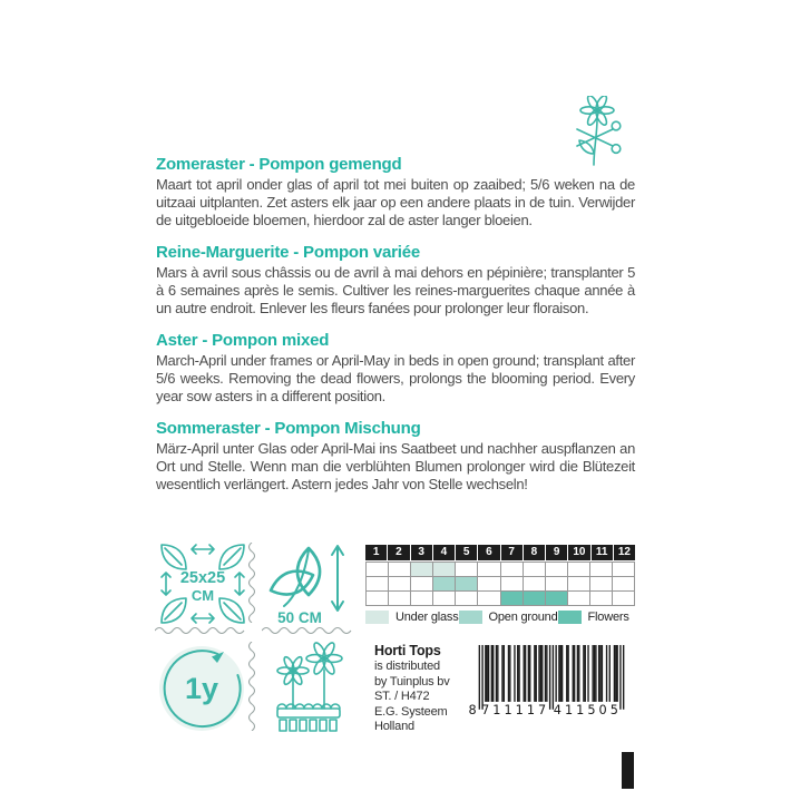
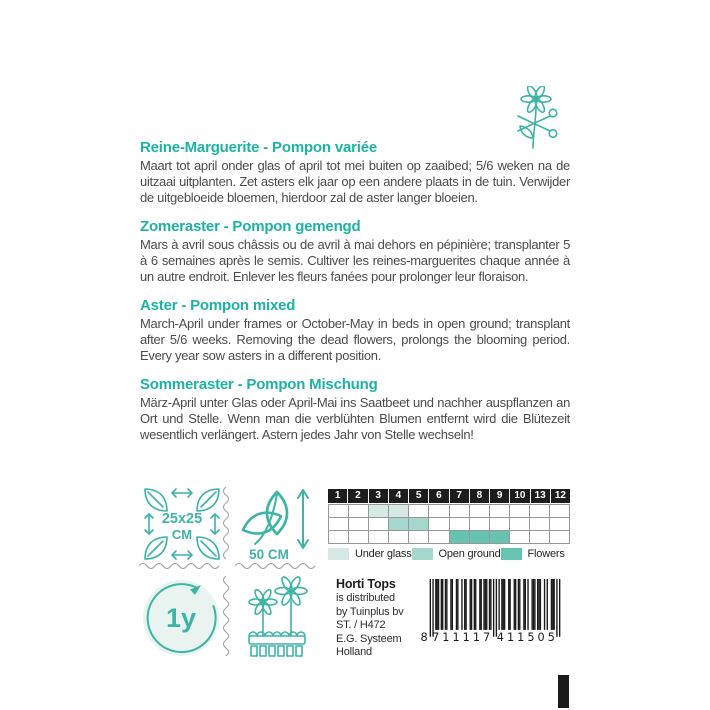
- Zomeraster - Pompon gemengd
+ Reine-Marguerite - Pompon variée
  Maart tot april onder glas of april tot mei buiten op zaaibed; 5/6 weken na de uitzaai uitplanten. Zet asters elk jaar op een andere plaats in de tuin. Verwijder de uitgebloeide bloemen, hierdoor zal de aster langer bloeien.
- Reine-Marguerite - Pompon variée
+ Zomeraster - Pompon gemengd
  Mars à avril sous châssis ou de avril à mai dehors en pépinière; transplanter 5 à 6 semaines après le semis. Cultiver les reines-marguerites chaque année à un autre endroit. Enlever les fleurs fanées pour prolonger leur floraison.
  Aster - Pompon mixed
- March-April under frames or April-May in beds in open ground; transplant after 5/6 weeks. Removing the dead flowers, prolongs the blooming period. Every year sow asters in a different position.
+ March-April under frames or October-May in beds in open ground; transplant after 5/6 weeks. Removing the dead flowers, prolongs the blooming period. Every year sow asters in a different position.
  Sommeraster - Pompon Mischung
- März-April unter Glas oder April-Mai ins Saatbeet und nachher auspflanzen an Ort und Stelle. Wenn man die verblühten Blumen prolonger wird die Blütezeit wesentlich verlängert. Astern jedes Jahr von Stelle wechseln!
+ März-April unter Glas oder April-Mai ins Saatbeet und nachher auspflanzen an Ort und Stelle. Wenn man die verblühten Blumen entfernt wird die Blütezeit wesentlich verlängert. Astern jedes Jahr von Stelle wechseln!
  25x25
  CM
  50 CM
  1y
  1
  2
  3
  4
  5
  6
  7
  8
  9
  10
- 11
+ 13
  12
  Under glass
  Open ground
  Flowers
  Horti Tops
  is distributed
  by Tuinplus bv
  ST. / H472
  E.G. Systeem
  Holland
  8
  711117
  411505
